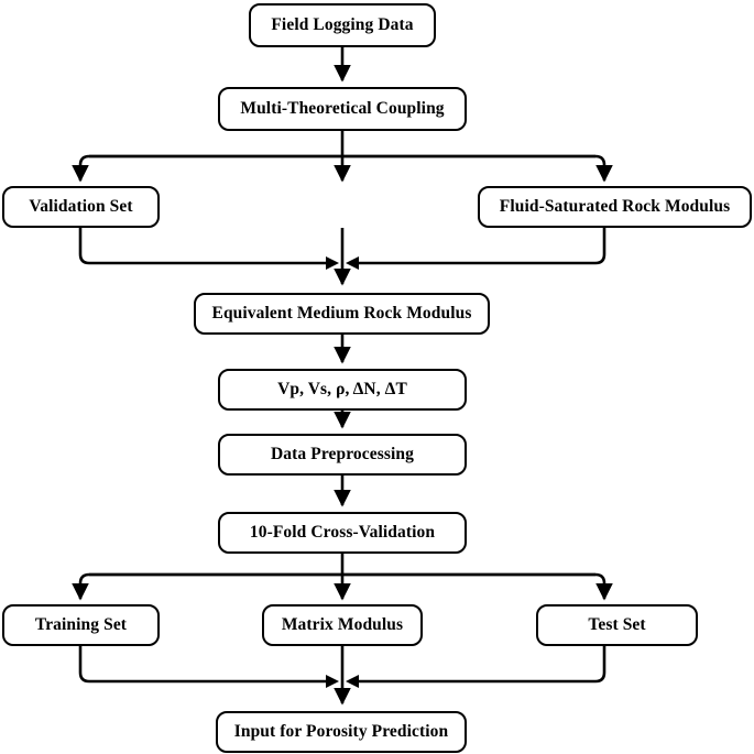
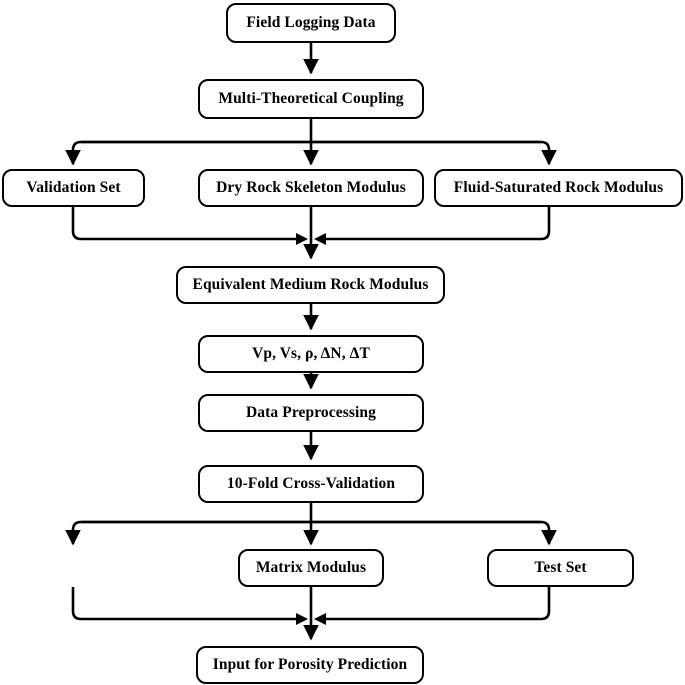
  Field Logging Data
  Multi-Theoretical Coupling
  Validation Set
+ Dry Rock Skeleton Modulus
  Fluid-Saturated Rock Modulus
  Equivalent Medium Rock Modulus
  Vp, Vs, ρ, ΔN, ΔT
  Data Preprocessing
  10-Fold Cross-Validation
- Training Set
  Matrix Modulus
  Test Set
  Input for Porosity Prediction
